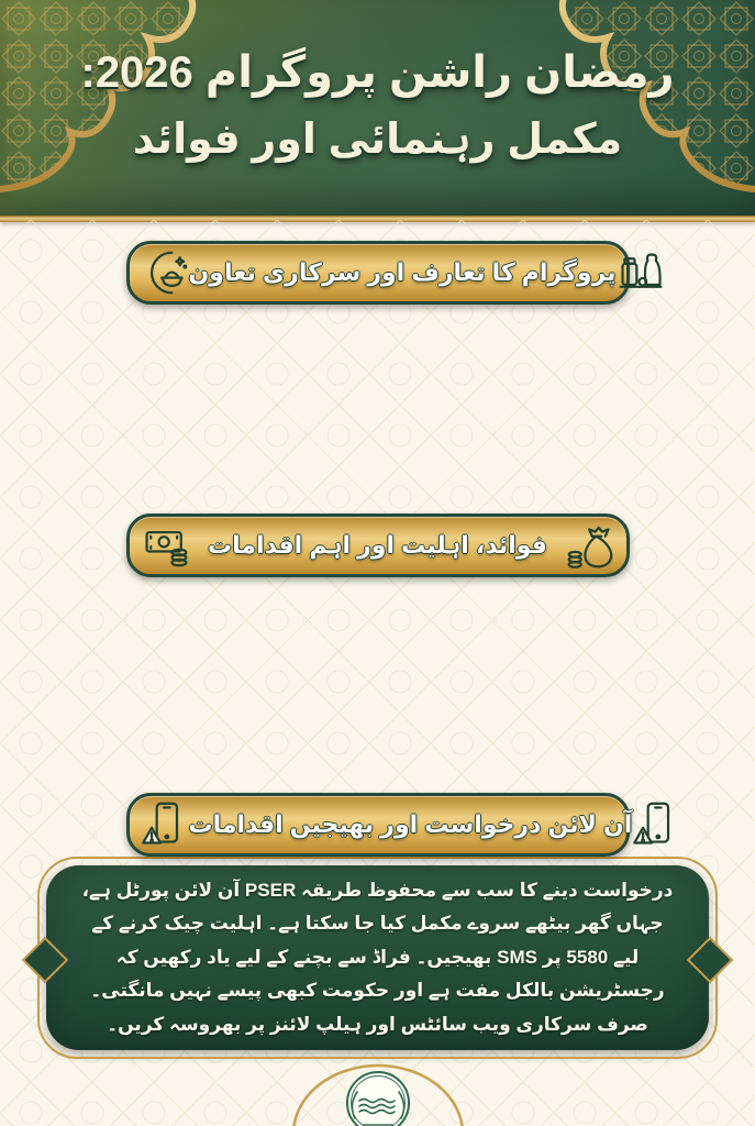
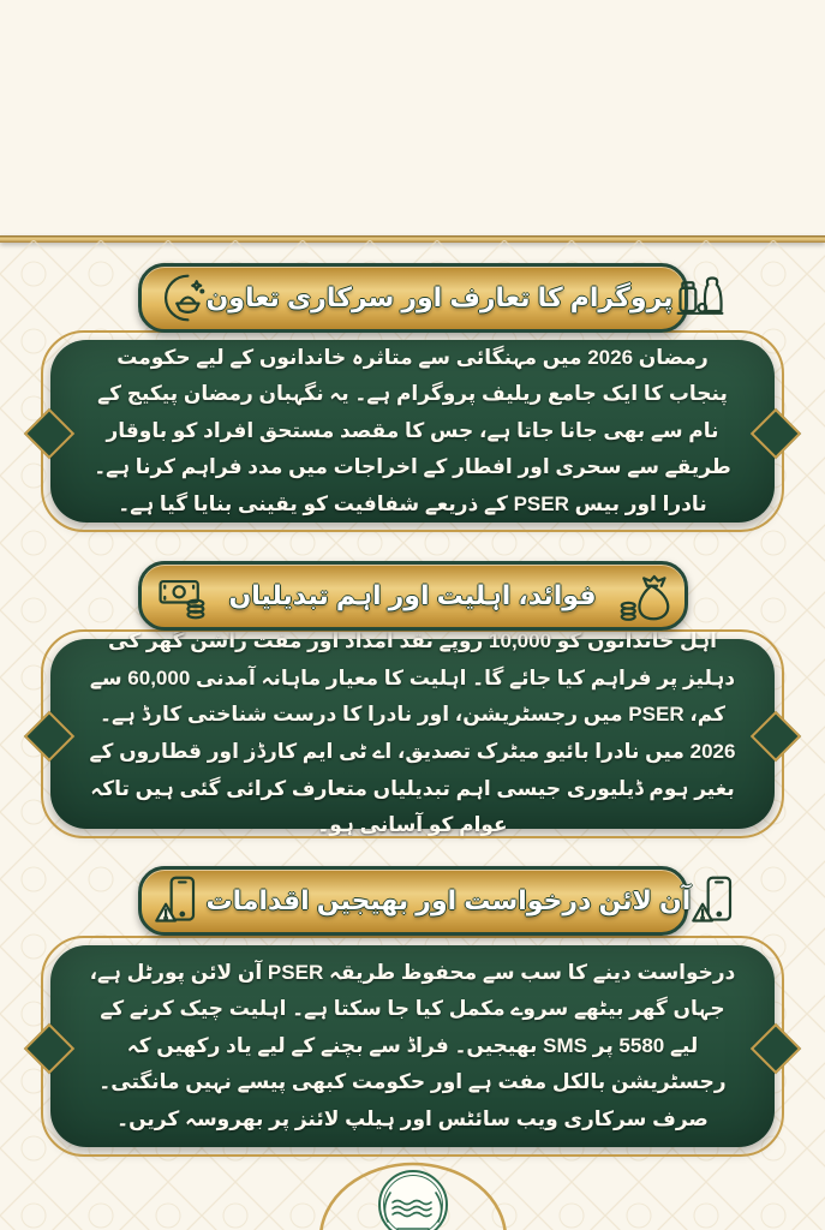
- رمضان راشن پروگرام 2026:
- مکمل رہنمائی اور فوائد
  پروگرام کا تعارف اور سرکاری تعاون
+ رمضان 2026 میں مہنگائی سے متاثرہ خاندانوں کے لیے حکومت پنجاب کا ایک جامع ریلیف پروگرام ہے۔ یہ نگہبان رمضان پیکیج کے نام سے بھی جانا جاتا ہے، جس کا مقصد مستحق افراد کو باوقار طریقے سے سحری اور افطار کے اخراجات میں مدد فراہم کرنا ہے۔ نادرا اور بیس PSER کے ذریعے شفافیت کو یقینی بنایا گیا ہے۔
- فوائد، اہلیت اور اہم اقدامات
+ فوائد، اہلیت اور اہم تبدیلیاں
+ اہل خاندانوں کو 10,000 روپے نقد امداد اور مفت راشن گھر کی دہلیز پر فراہم کیا جائے گا۔ اہلیت کا معیار ماہانہ آمدنی 60,000 سے کم، PSER میں رجسٹریشن، اور نادرا کا درست شناختی کارڈ ہے۔ 2026 میں نادرا بائیو میٹرک تصدیق، اے ٹی ایم کارڈز اور قطاروں کے بغیر ہوم ڈیلیوری جیسی اہم تبدیلیاں متعارف کرائی گئی ہیں تاکہ عوام کو آسانی ہو۔
  آن لائن درخواست اور بھیجیں اقدامات
  درخواست دینے کا سب سے محفوظ طریقہ PSER آن لائن پورٹل ہے، جہاں گھر بیٹھے سروے مکمل کیا جا سکتا ہے۔ اہلیت چیک کرنے کے لیے 5580 پر SMS بھیجیں۔ فراڈ سے بچنے کے لیے یاد رکھیں کہ رجسٹریشن بالکل مفت ہے اور حکومت کبھی پیسے نہیں مانگتی۔ صرف سرکاری ویب سائٹس اور ہیلپ لائنز پر بھروسہ کریں۔
